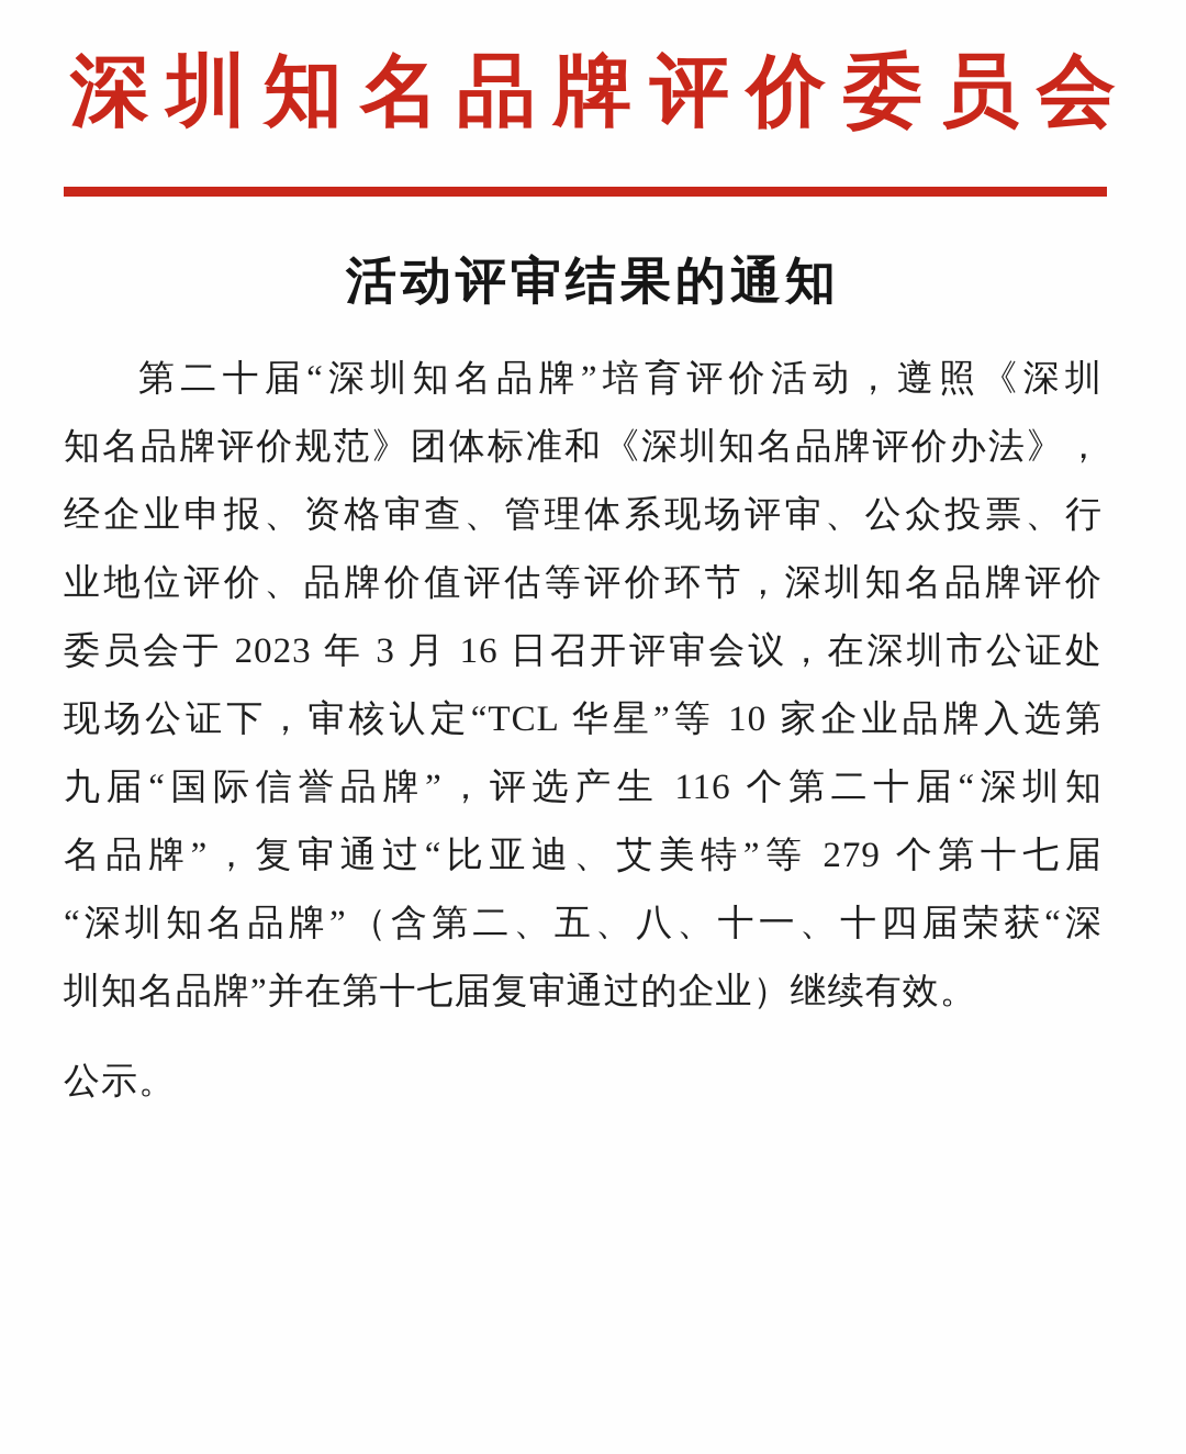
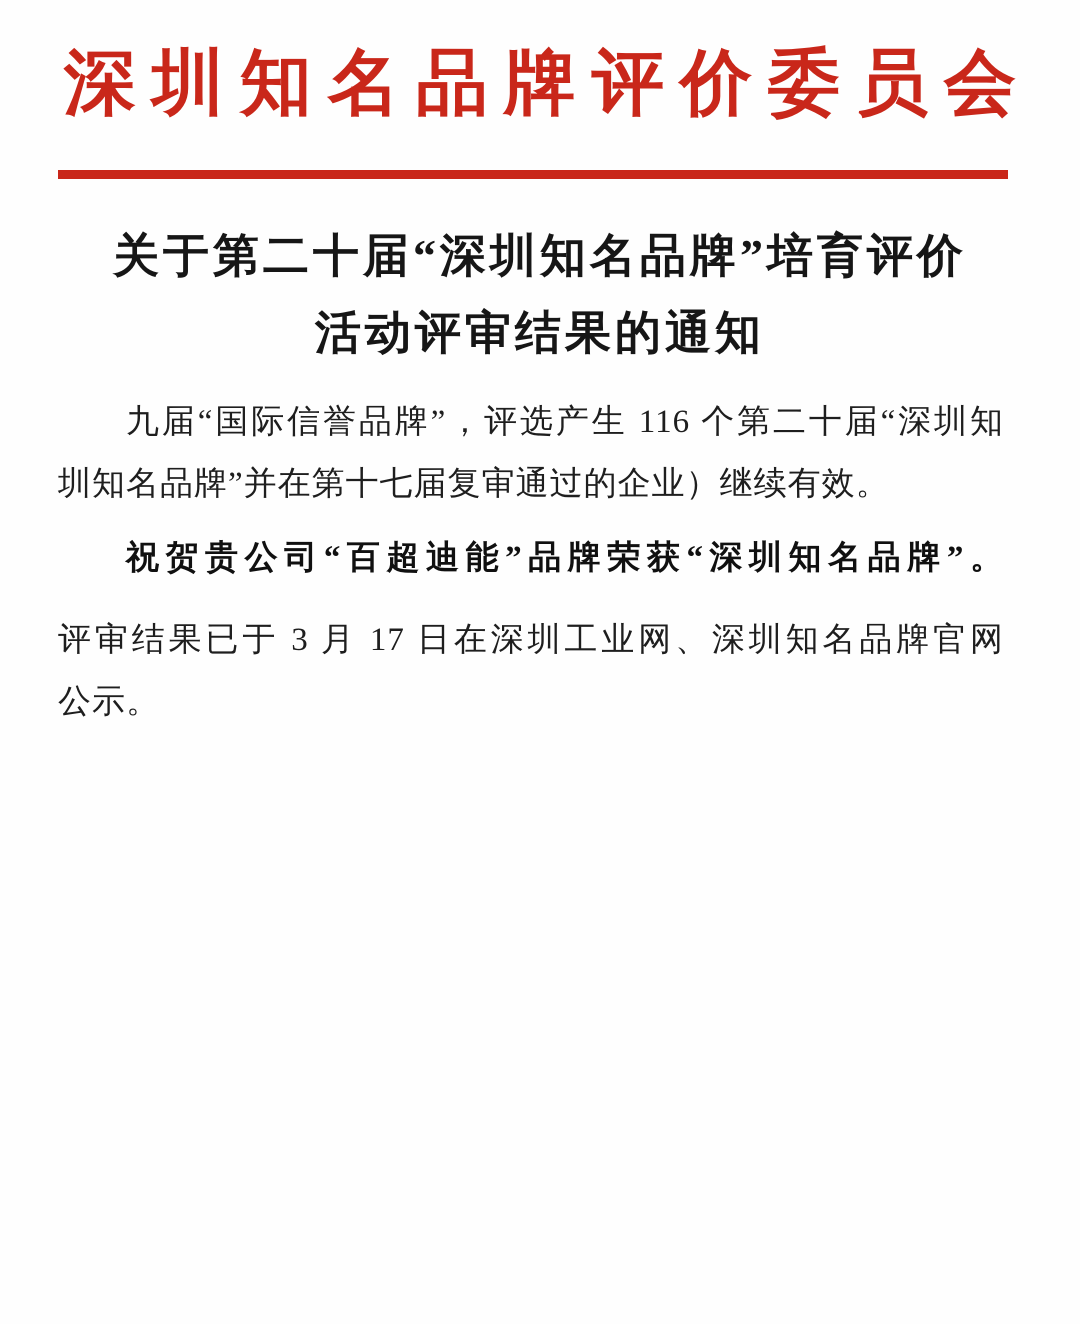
  深圳知名品牌评价委员会
+ 关于第二十届“深圳知名品牌”培育评价
  活动评审结果的通知
- 第二十届“深圳知名品牌”培育评价活动，遵照《深圳
- 知名品牌评价规范》团体标准和《深圳知名品牌评价办法》，
- 经企业申报、资格审查、管理体系现场评审、公众投票、行
- 业地位评价、品牌价值评估等评价环节，深圳知名品牌评价
- 委员会于 2023 年 3 月 16 日召开评审会议，在深圳市公证处
- 现场公证下，审核认定“TCL 华星”等 10 家企业品牌入选第
  九届“国际信誉品牌”，评选产生 116 个第二十届“深圳知
- 名品牌”，复审通过“比亚迪、艾美特”等 279 个第十七届
- “深圳知名品牌”（含第二、五、八、十一、十四届荣获“深
  圳知名品牌”并在第十七届复审通过的企业）继续有效。
+ 祝贺贵公司“百超迪能”品牌荣获“深圳知名品牌”。
+ 评审结果已于 3 月 17 日在深圳工业网、深圳知名品牌官网
  公示。
